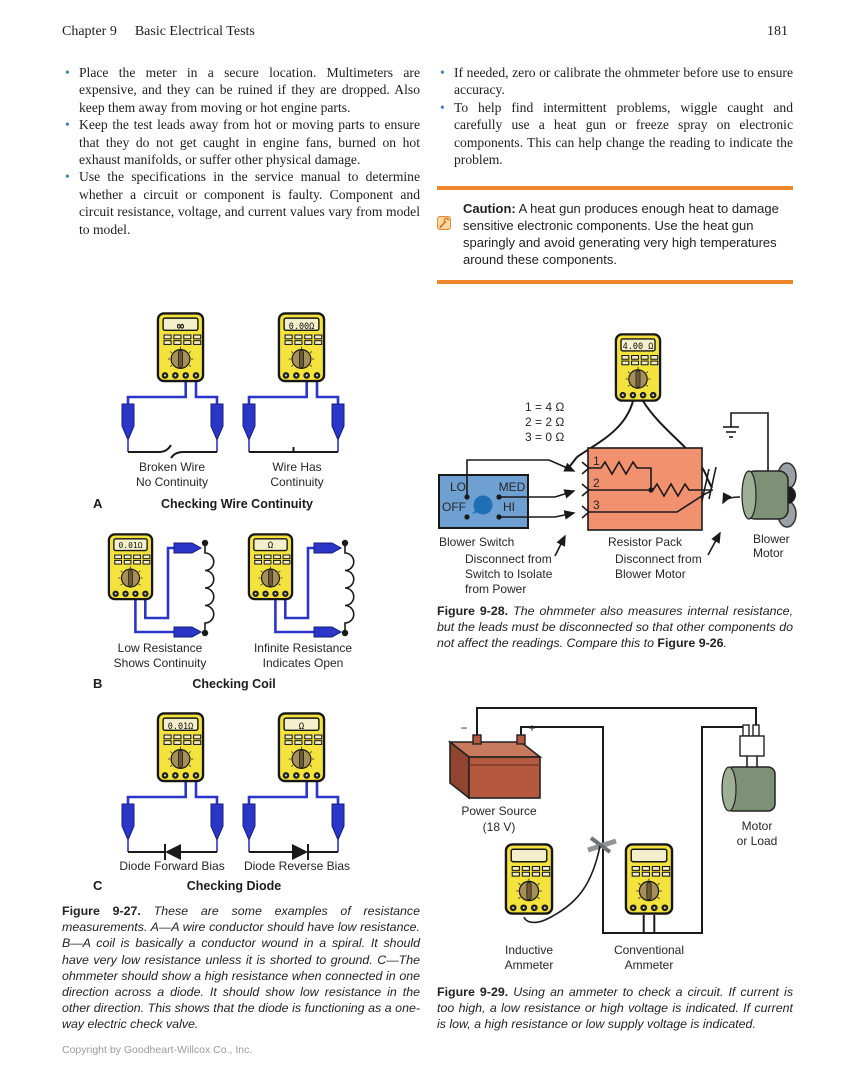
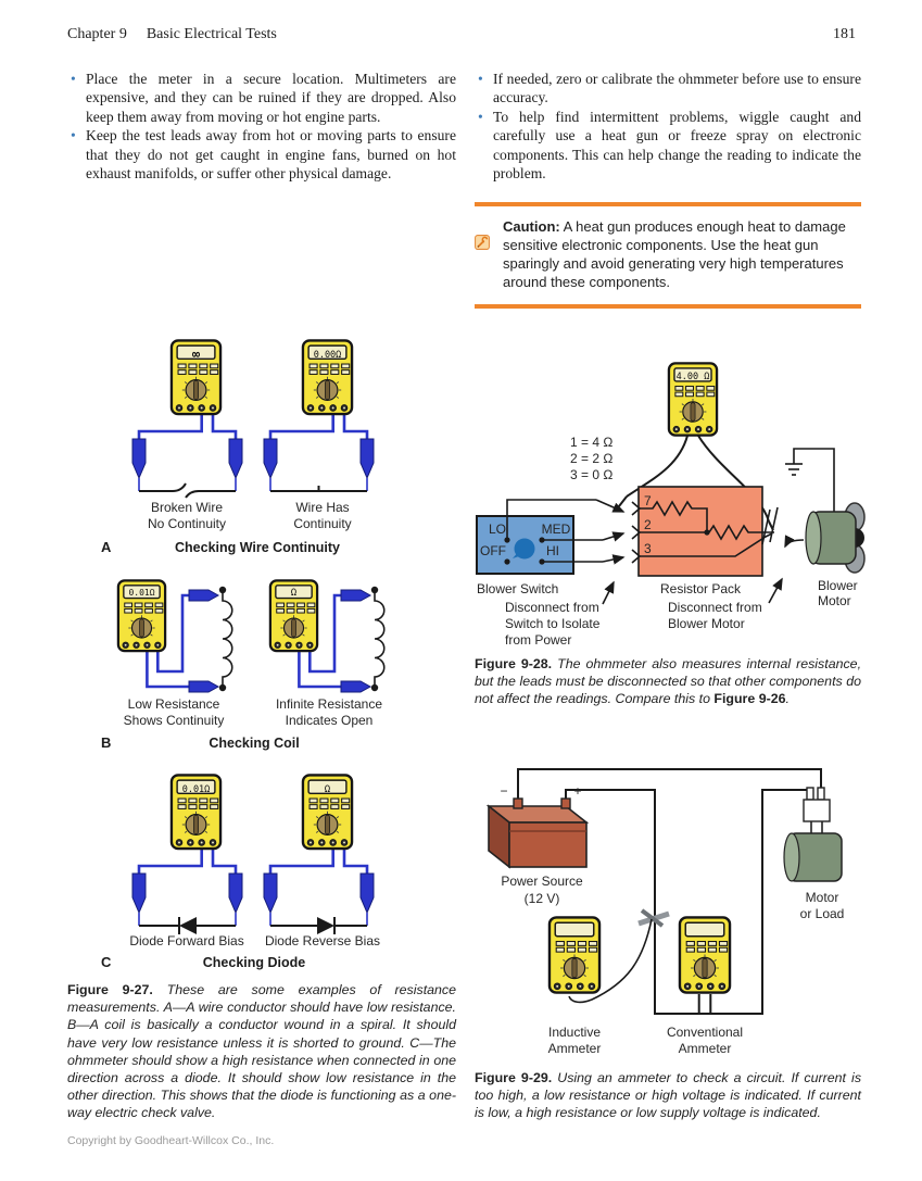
  Chapter 9
  Basic Electrical Tests
  181
  Place the meter in a secure location. Multimeters are expensive, and they can be ruined if they are dropped. Also keep them away from moving or hot engine parts.
  Keep the test leads away from hot or moving parts to ensure that they do not get caught in engine fans, burned on hot exhaust manifolds, or suffer other physical damage.
- Use the specifications in the service manual to determine whether a circuit or component is faulty. Component and circuit resistance, voltage, and current values vary from model to model.
  If needed, zero or calibrate the ohmmeter before use to ensure accuracy.
  To help find intermittent problems, wiggle caught and carefully use a heat gun or freeze spray on electronic components. This can help change the reading to indicate the problem.
  Caution: A heat gun produces enough heat to damage sensitive electronic components. Use the heat gun sparingly and avoid generating very high temperatures around these components.
  ∞
  0.00Ω
  Broken Wire
  No Continuity
  Wire Has
  Continuity
  A
  Checking Wire Continuity
  0.01Ω
  Ω
  Low Resistance
  Shows Continuity
  Infinite Resistance
  Indicates Open
  B
  Checking Coil
  0.01Ω
  Ω
  Diode Forward Bias
  Diode Reverse Bias
  C
  Checking Diode
  Figure 9-27. These are some examples of resistance measurements. A—A wire conductor should have low resistance. B—A coil is basically a conductor wound in a spiral. It should have very low resistance unless it is shorted to ground. C—The ohmmeter should show a high resistance when connected in one direction across a diode. It should show low resistance in the other direction. This shows that the diode is functioning as a one-way electric check valve.
  4.00 Ω
  1 = 4 Ω
  2 = 2 Ω
  3 = 0 Ω
  LO
  MED
  OFF
  HI
- 1
+ 7
  2
  3
  Blower Switch
  Resistor Pack
  Blower
  Motor
  Disconnect from
  Switch to Isolate
  from Power
  Disconnect from
  Blower Motor
  Figure 9-28. The ohmmeter also measures internal resistance, but the leads must be disconnected so that other components do not affect the readings. Compare this to Figure 9-26.
  −
  +
  Power Source
- (18 V)
+ (12 V)
  Motor
  or Load
  Inductive
  Ammeter
  Conventional
  Ammeter
  Figure 9-29. Using an ammeter to check a circuit. If current is too high, a low resistance or high voltage is indicated. If current is low, a high resistance or low supply voltage is indicated.
  Copyright by Goodheart-Willcox Co., Inc.
